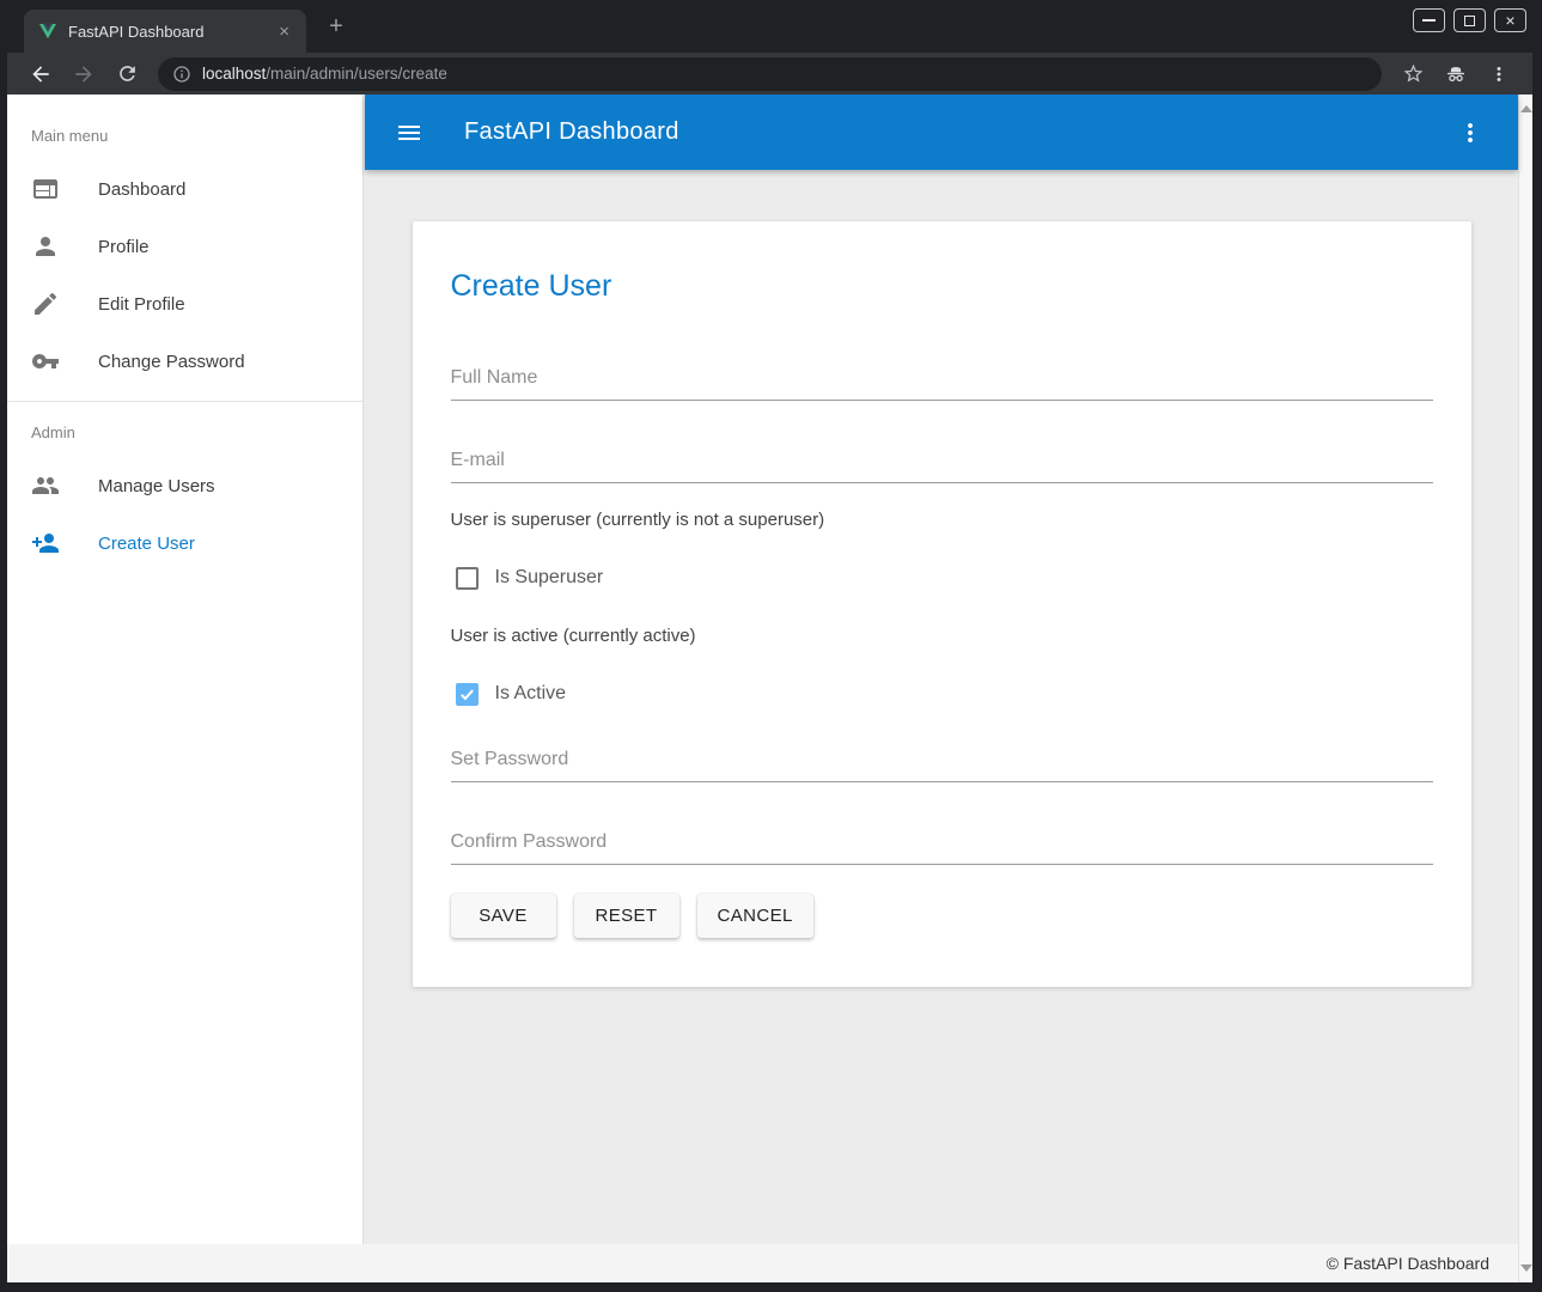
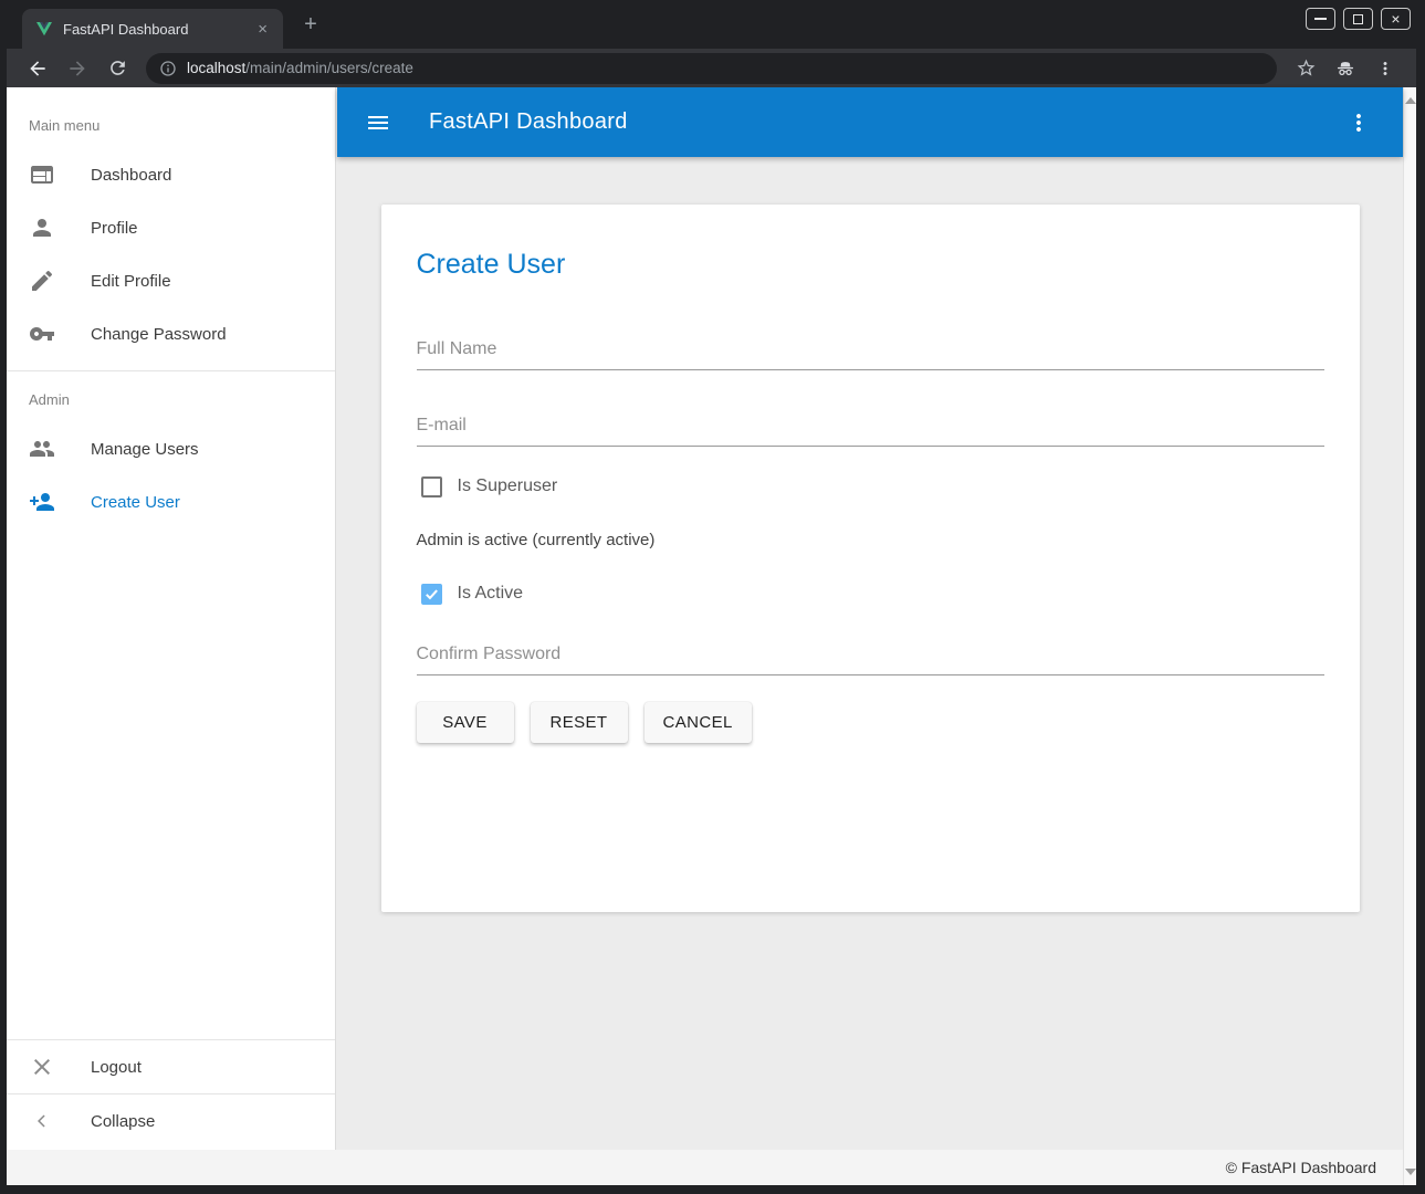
  FastAPI Dashboard
  ×
  +
  ×
  localhost
  /main/admin/users/create
  Main menu
  Dashboard
  Profile
  Edit Profile
  Change Password
  Admin
  Manage Users
  Create User
+ Logout
+ Collapse
  FastAPI Dashboard
  Create User
  Full Name
  E-mail
- User is superuser (currently is not a superuser)
  Is Superuser
- User is active (currently active)
+ Admin is active (currently active)
  Is Active
- Set Password
  Confirm Password
  SAVE
  RESET
  CANCEL
  © FastAPI Dashboard
